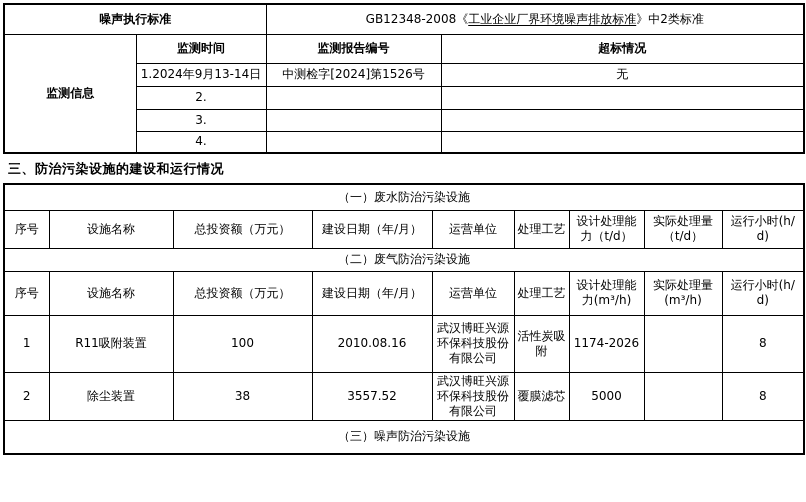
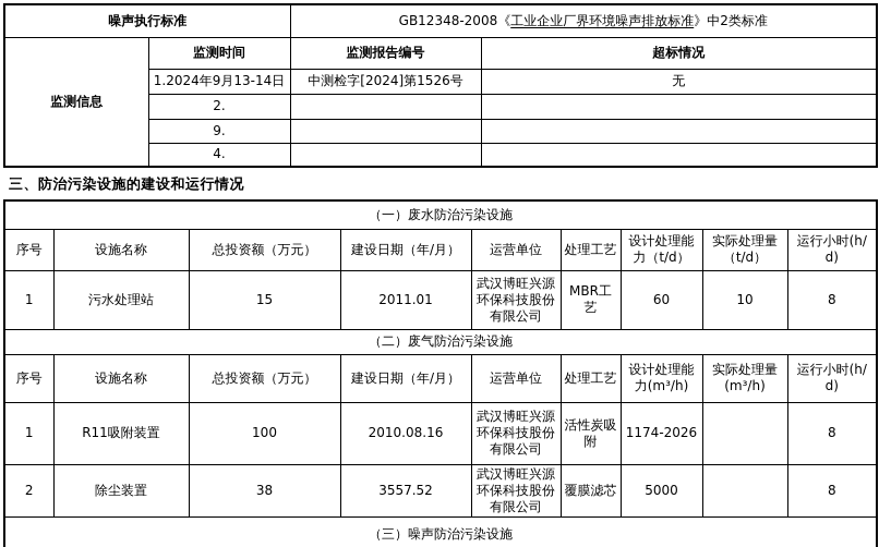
  噪声执行标准	GB12348-2008《工业企业厂界环境噪声排放标准》中2类标准
  监测信息	监测时间	监测报告编号	超标情况
  1.2024年9月13-14日	中测检字[2024]第1526号	无
  2.
- 3.
+ 9.
  4.
  三、防治污染设施的建设和运行情况
  （一）废水防治污染设施
  序号	设施名称	总投资额（万元）	建设日期（年/月）	运营单位	处理工艺	设计处理能力（t/d）	实际处理量（t/d）	运行小时(h/d)
+ 1	污水处理站	15	2011.01	武汉博旺兴源环保科技股份有限公司	MBR工艺	60	10	8
  （二）废气防治污染设施
  序号	设施名称	总投资额（万元）	建设日期（年/月）	运营单位	处理工艺	设计处理能力(m³/h)	实际处理量(m³/h)	运行小时(h/d)
  1	R11吸附装置	100	2010.08.16	武汉博旺兴源环保科技股份有限公司	活性炭吸附	1174-2026		8
  2	除尘装置	38	3557.52	武汉博旺兴源环保科技股份有限公司	覆膜滤芯	5000		8
  （三）噪声防治污染设施
